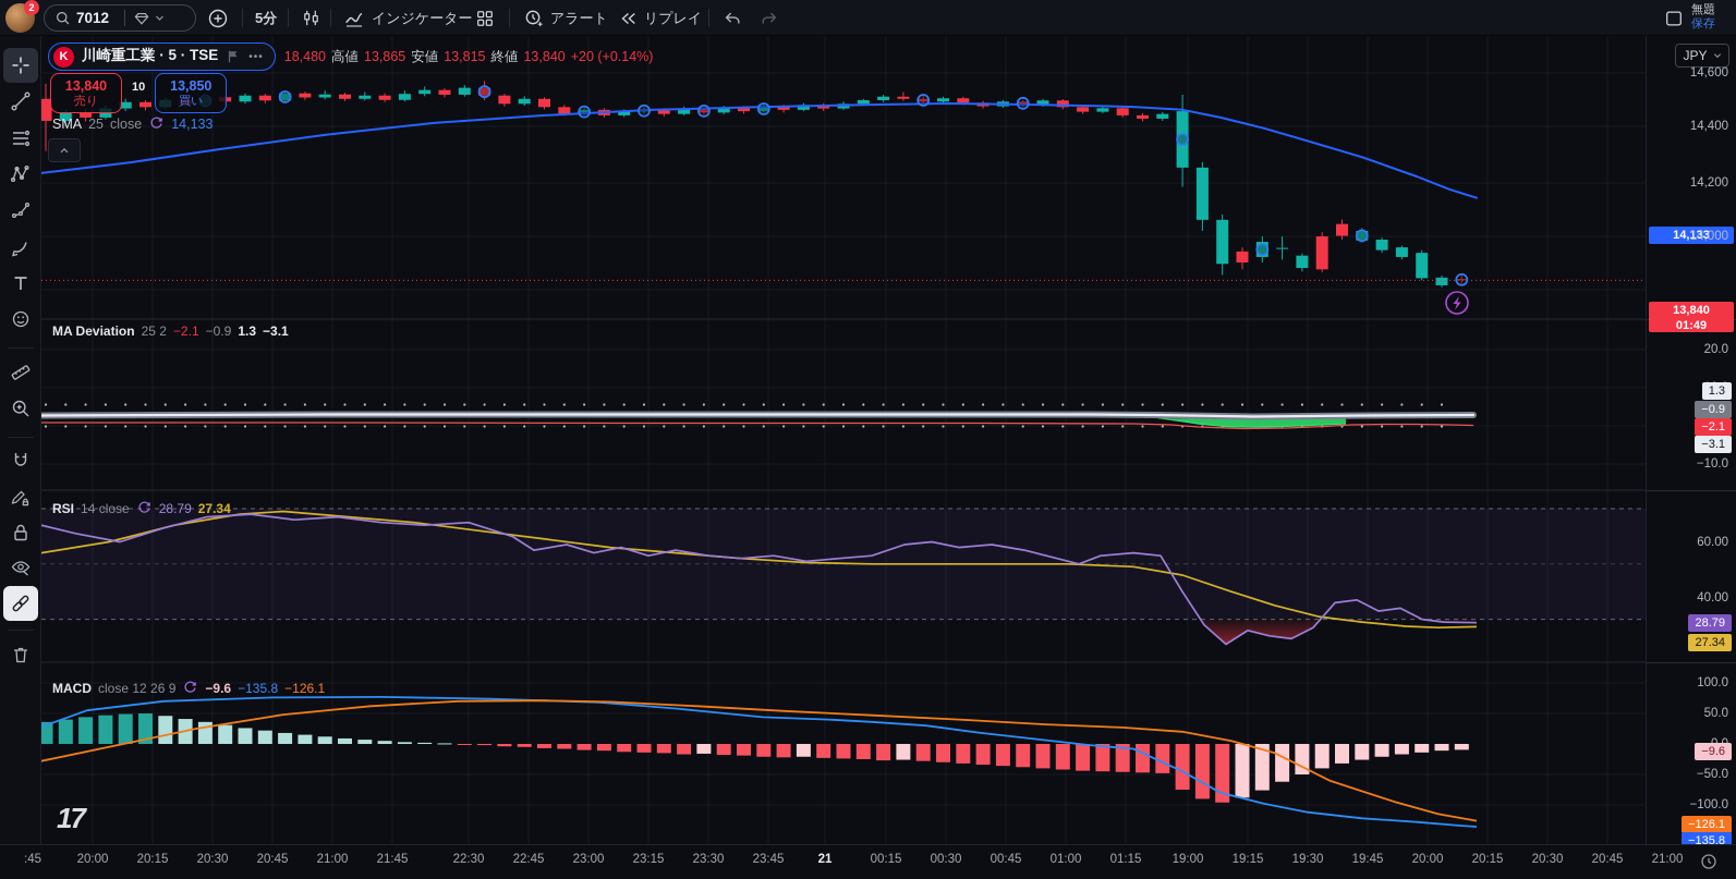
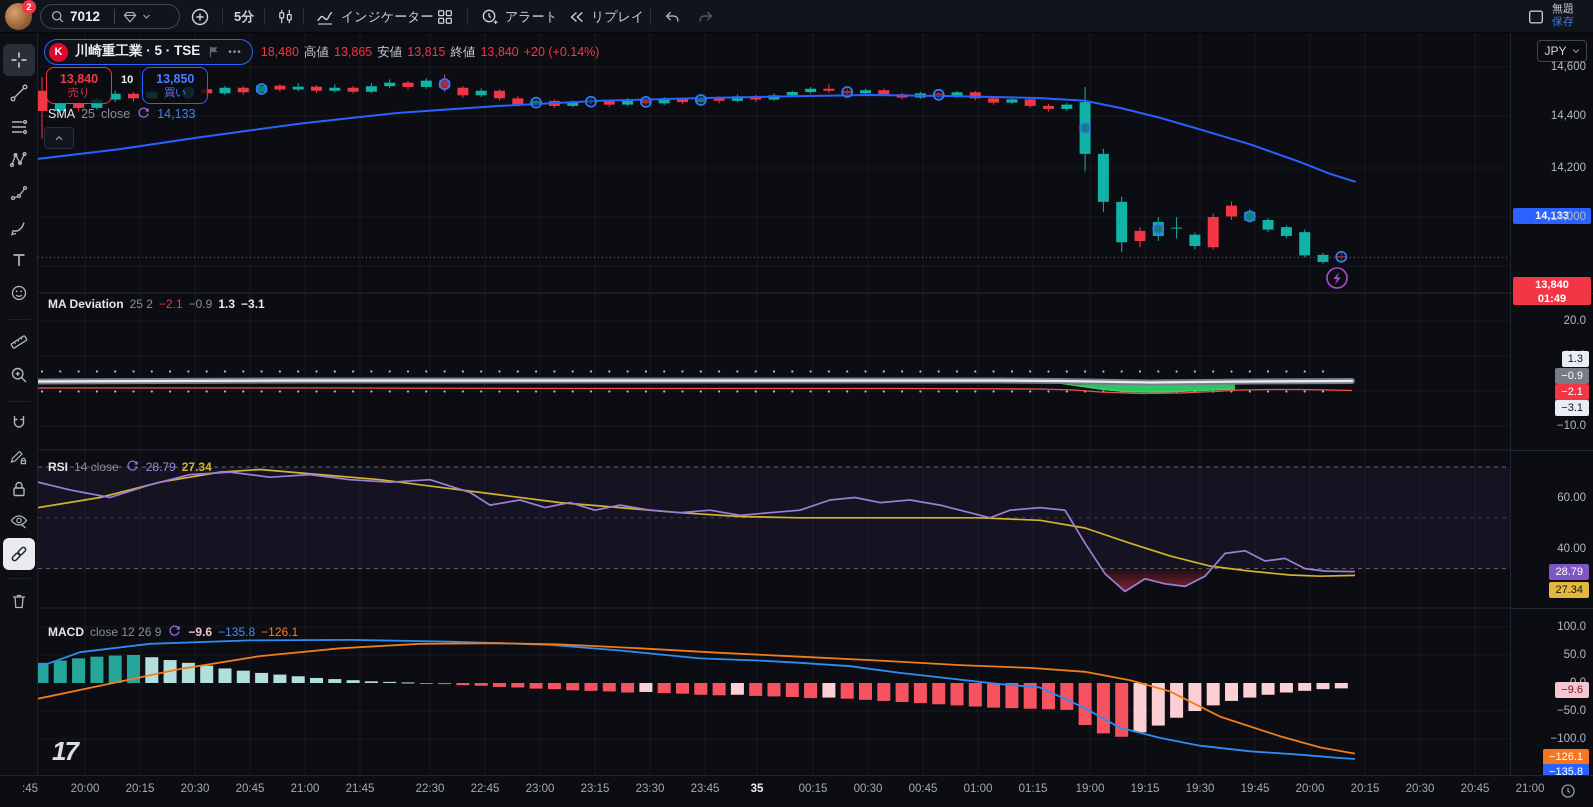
  2
  7012
  5分
  インジケーター
  アラート
  リプレイ
  無題
  保存
  K
  川崎重工業 · 5 · TSE
  •••
  18,480
  高値
  13,865
  安値
  13,815
  終値
  13,840
  +20 (+0.14%)
  13,840
  売り
  10
  13,850
  買い
  SMA
  25
  close
  14,133
  MA Deviation
  25 2
  −2.1
  −0.9
  1.3
  −3.1
  RSI
  14 close
  28.79
  27.34
  MACD
  close 12 26 9
  −9.6
  −135.8
  −126.1
  JPY
  14,133
  13,840
  01:49
  14,600
  14,400
  14,200
  14,000
  20.0
  −10.0
  60.00
  40.00
  100.0
  50.0
  −50.0
  −100.0
  1.3
  −0.9
  −2.1
  −3.1
  28.79
  27.34
  −9.6
  −126.1
  −135.8
  :45
  20:00
  20:15
  20:30
  20:45
  21:00
  21:45
  22:30
  22:45
  23:00
  23:15
  23:30
  23:45
- 21
+ 35
  00:15
  00:30
  00:45
  01:00
  01:15
  19:00
  19:15
  19:30
  19:45
  20:00
  20:15
  20:30
  20:45
  21:00
  17
